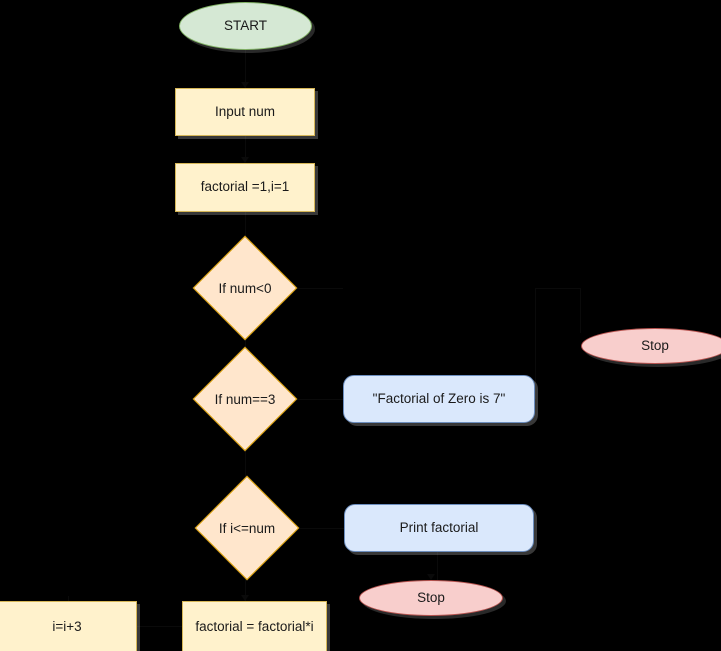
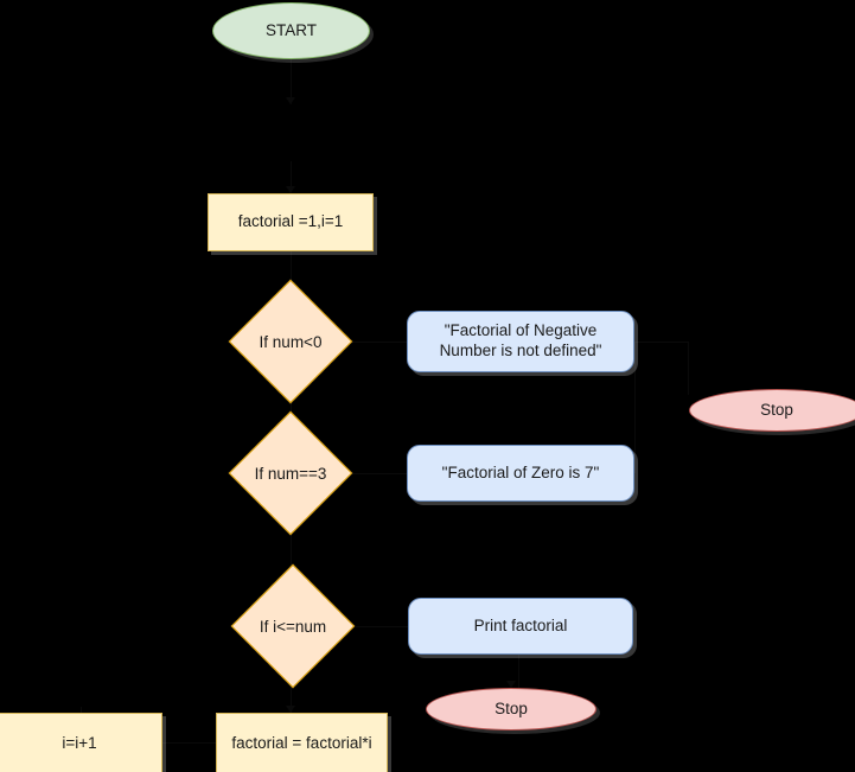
  START
- Input num
  factorial =1,i=1
  If num<0
+ "Factorial of Negative
+ Number is not defined"
  Stop
  If num==3
  "Factorial of Zero is 7"
  If i<=num
  Print factorial
  Stop
- i=i+3
+ i=i+1
  factorial = factorial*i
